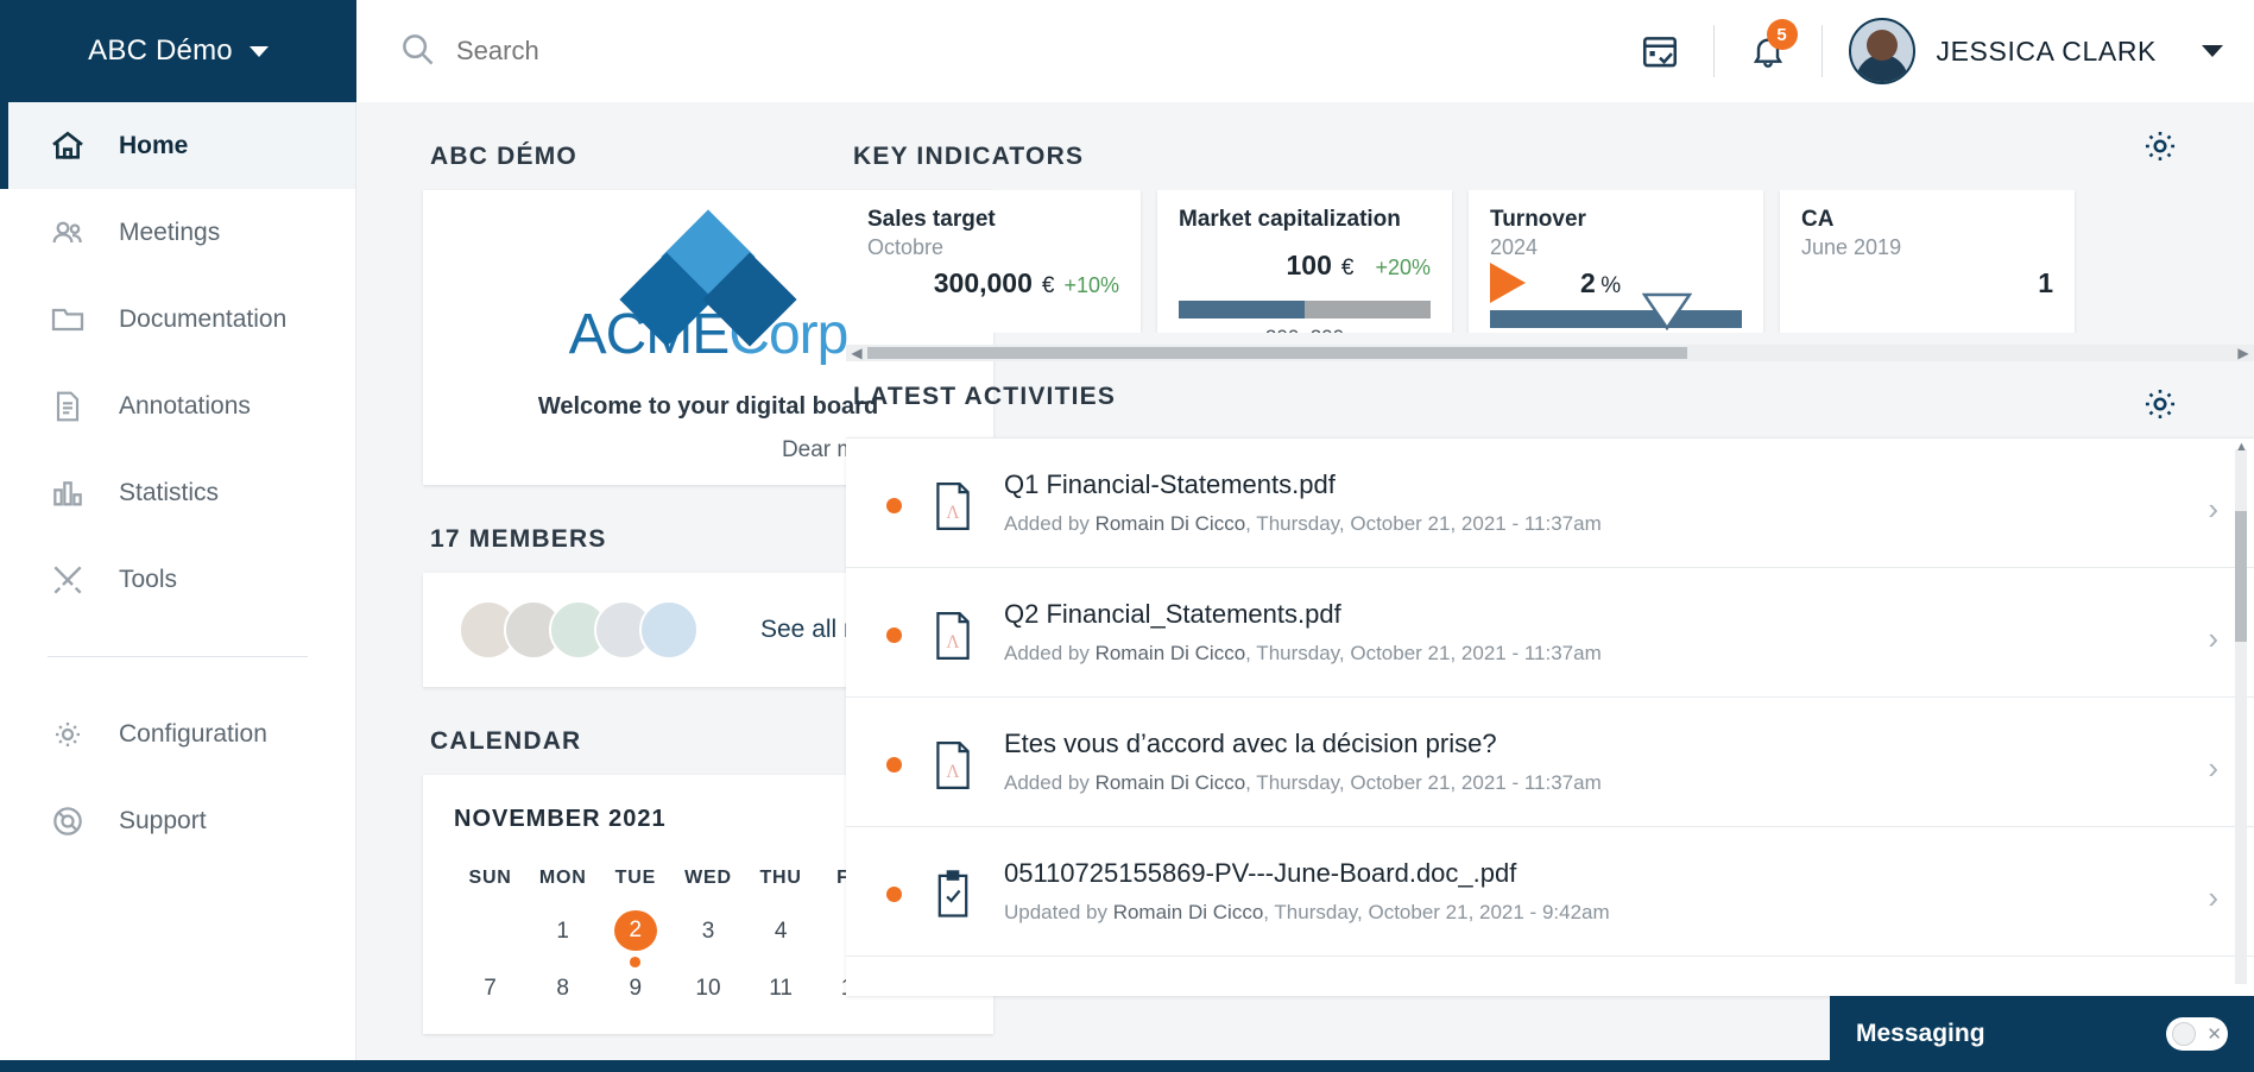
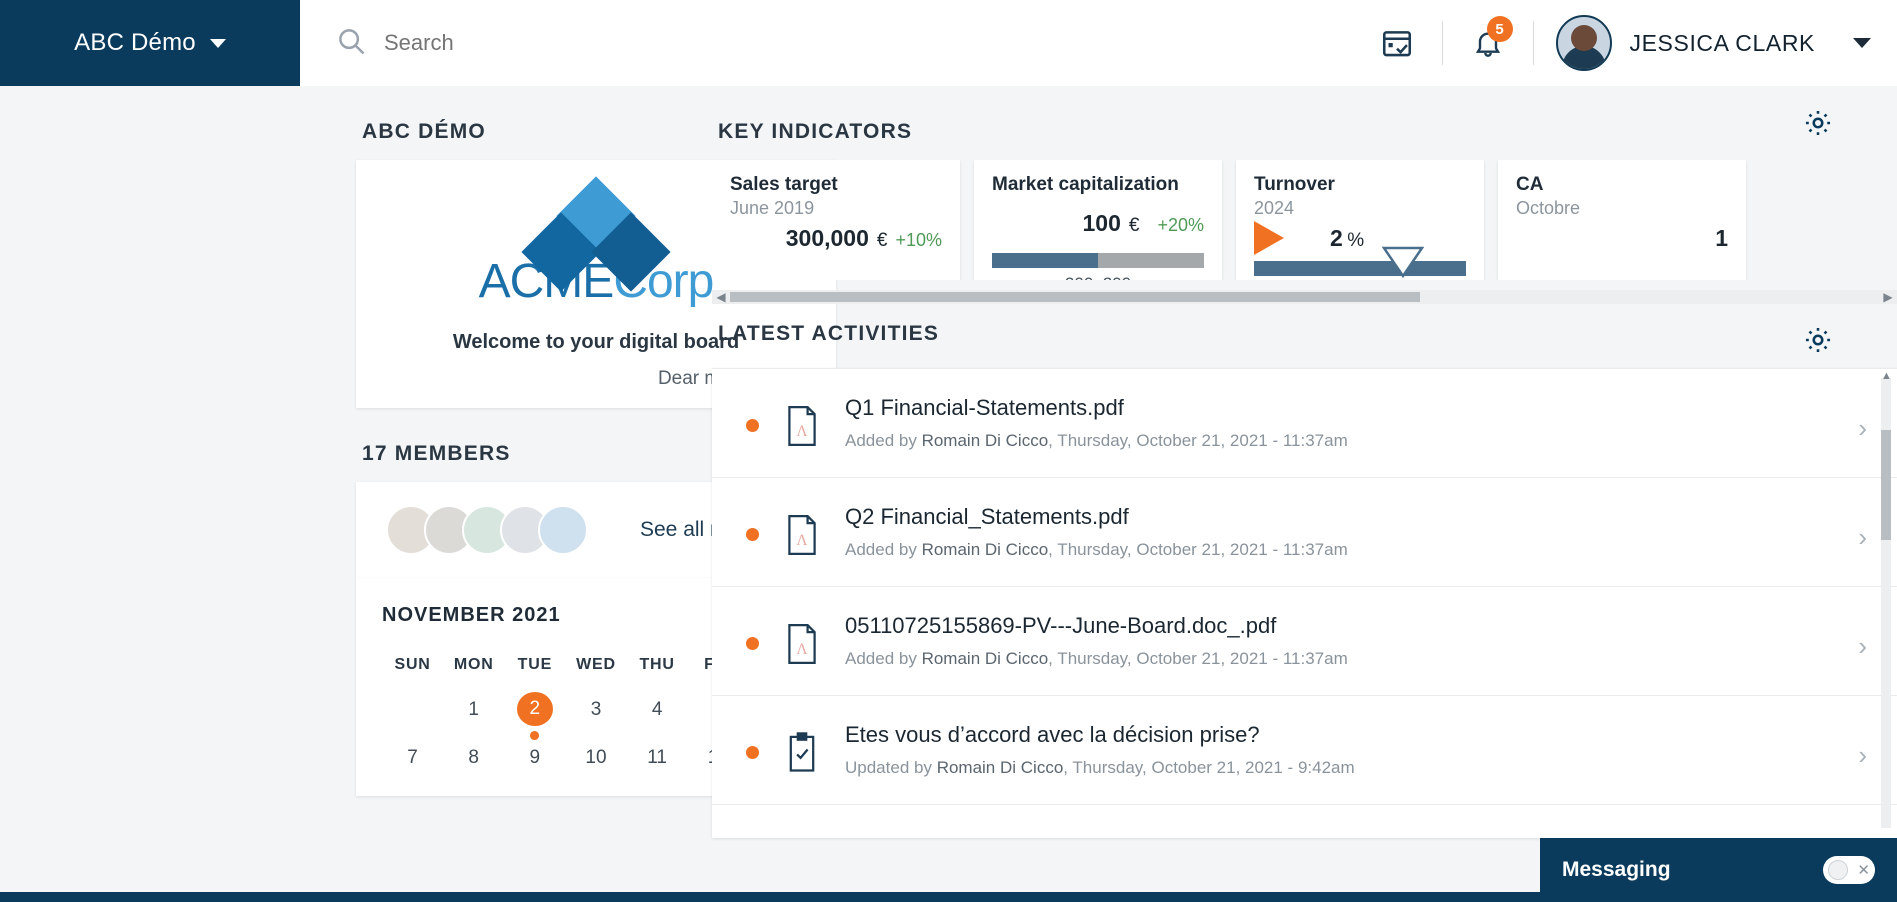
  ABC Démo
  Search
  5
  JESSICA CLARK
- Home
- Meetings
- Documentation
- Annotations
- Statistics
- Tools
- Configuration
- Support
  ABC DÉMO
  ACE orp
  Welcome to your digital board
  17 MEMBERS
- CALENDAR
  NOVEMBER 2021
  SUN
  MON
  TUE
  WED
  THU
  1
  2
  3
  4
  7
  8
  9
  10
  11
  KEY INDICATORS
  Sales target
- Octobre
+ June 2019
  300,000
  €
  +10%
  Market capitalization
  100
  €
  +20%
  Turnover
  2024
  2 %
  CA
- June 2019
+ Octobre
  1
  ◀
  ▶
  LATEST ACTIVITIES
  Λ
  Q1 Financial-Statements.pdf
  Added by Romain Di Cicco, Thursday, October 21, 2021 - 11:37am
  ›
  Λ
  Q2 Financial_Statements.pdf
  Added by Romain Di Cicco, Thursday, October 21, 2021 - 11:37am
  ›
  Λ
- Etes vous d’accord avec la décision prise?
+ 05110725155869-PV---June-Board.doc_.pdf
  Added by Romain Di Cicco, Thursday, October 21, 2021 - 11:37am
  ›
- 05110725155869-PV---June-Board.doc_.pdf
+ Etes vous d’accord avec la décision prise?
  Updated by Romain Di Cicco, Thursday, October 21, 2021 - 9:42am
  ›
  ▲
  Messaging
  ✕
